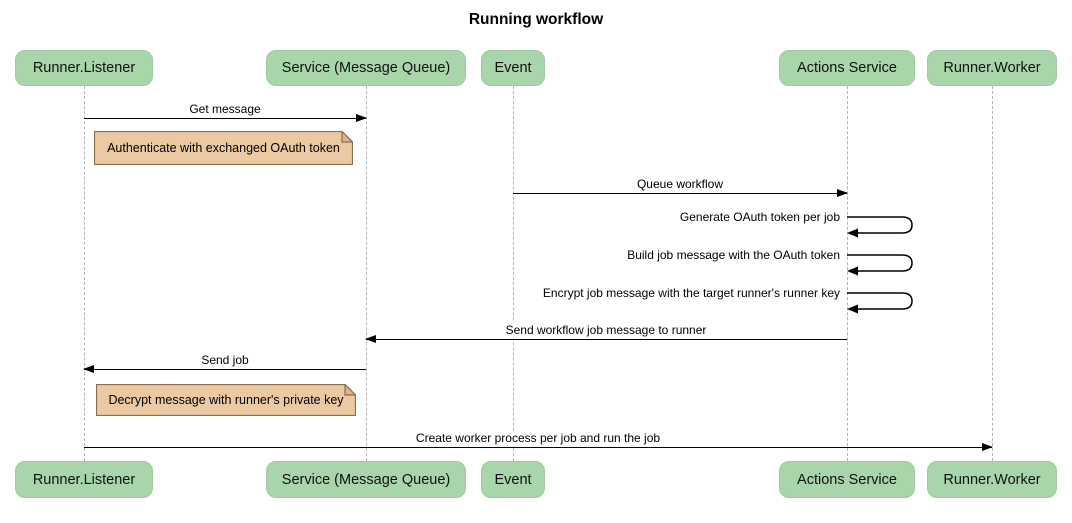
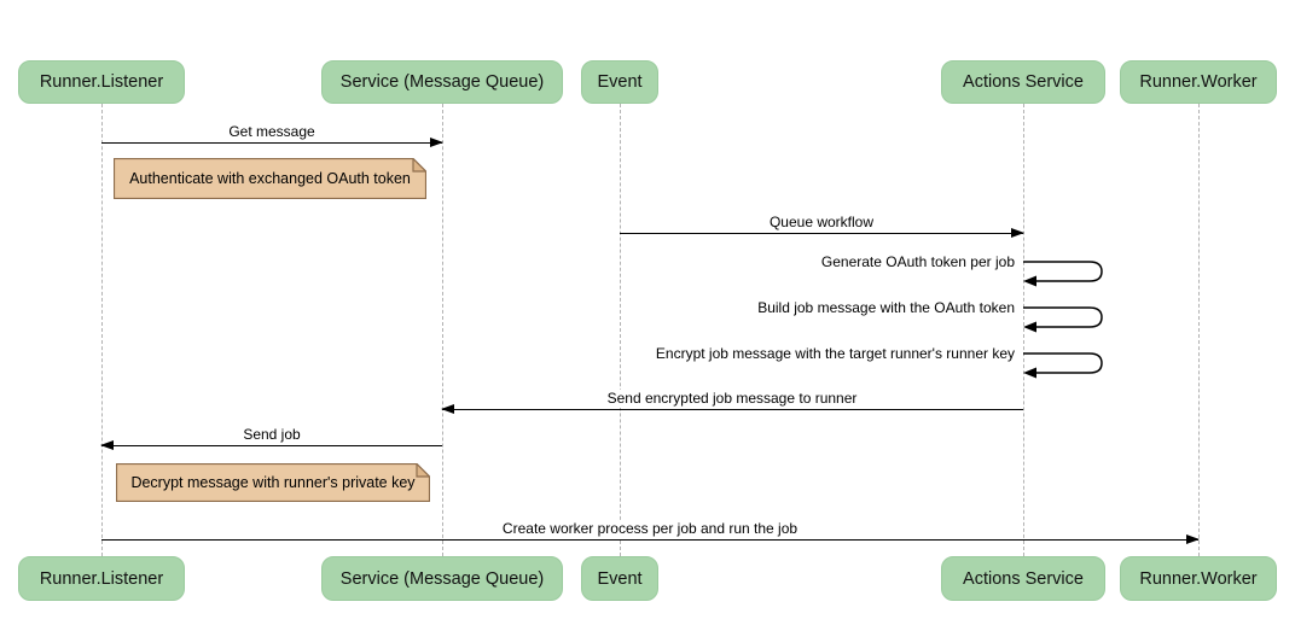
- Running workflow
  Runner.Listener
  Service (Message Queue)
  Event
  Actions Service
  Runner.Worker
  Runner.Listener
  Service (Message Queue)
  Event
  Actions Service
  Runner.Worker
  Get message
  Authenticate with exchanged OAuth token
  Queue workflow
  Generate OAuth token per job
  Build job message with the OAuth token
  Encrypt job message with the target runner's runner key
- Send workflow job message to runner
+ Send encrypted job message to runner
  Send job
  Decrypt message with runner's private key
  Create worker process per job and run the job
